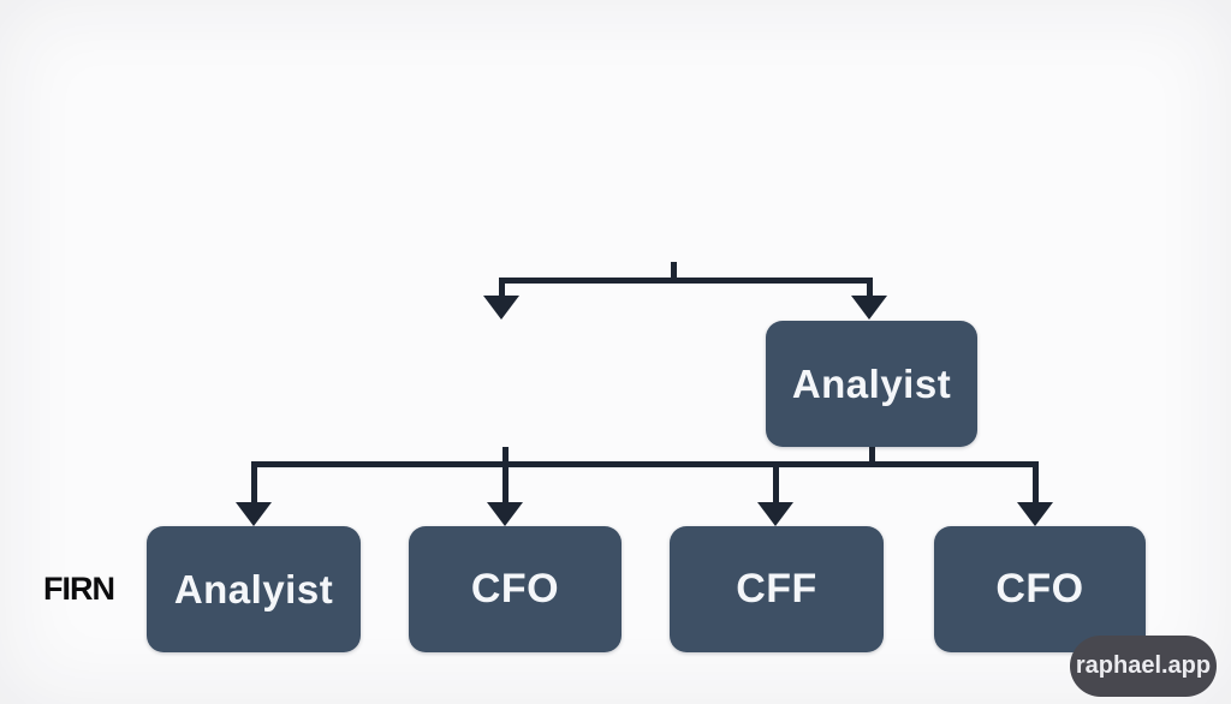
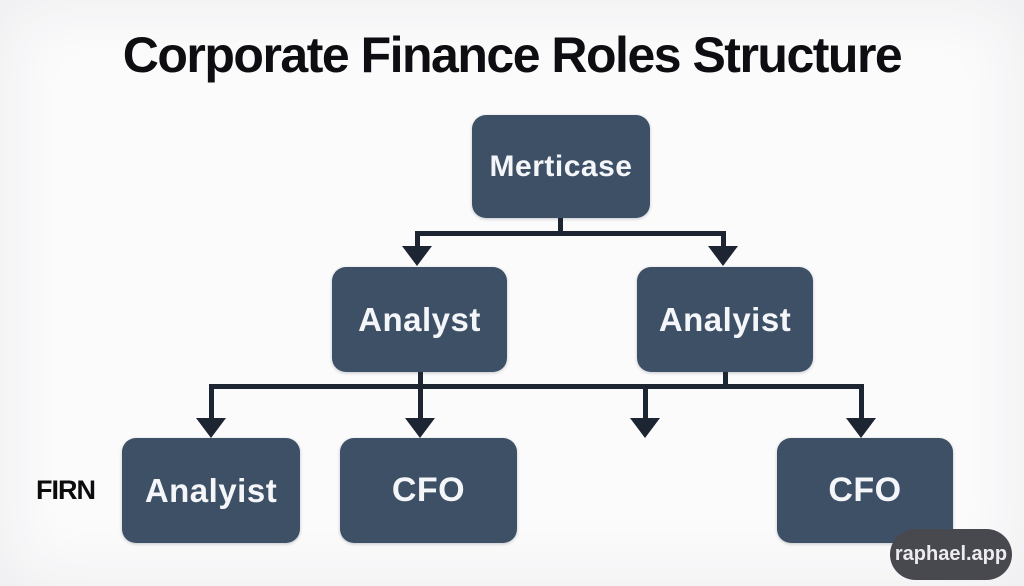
+ Corporate Finance Roles Structure
+ Merticase
+ Analyst
  Analyist
  Analyist
  CFO
- CFF
  CFO
  FIRN
  raphael.app
